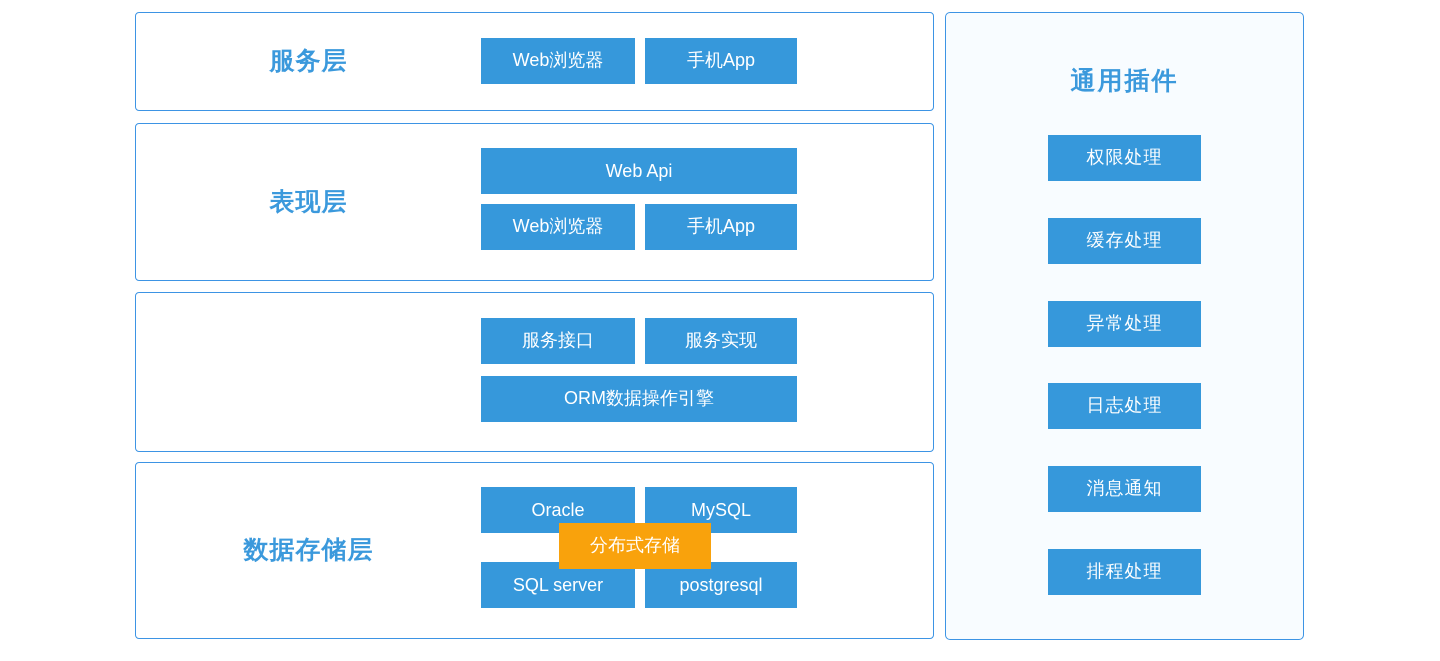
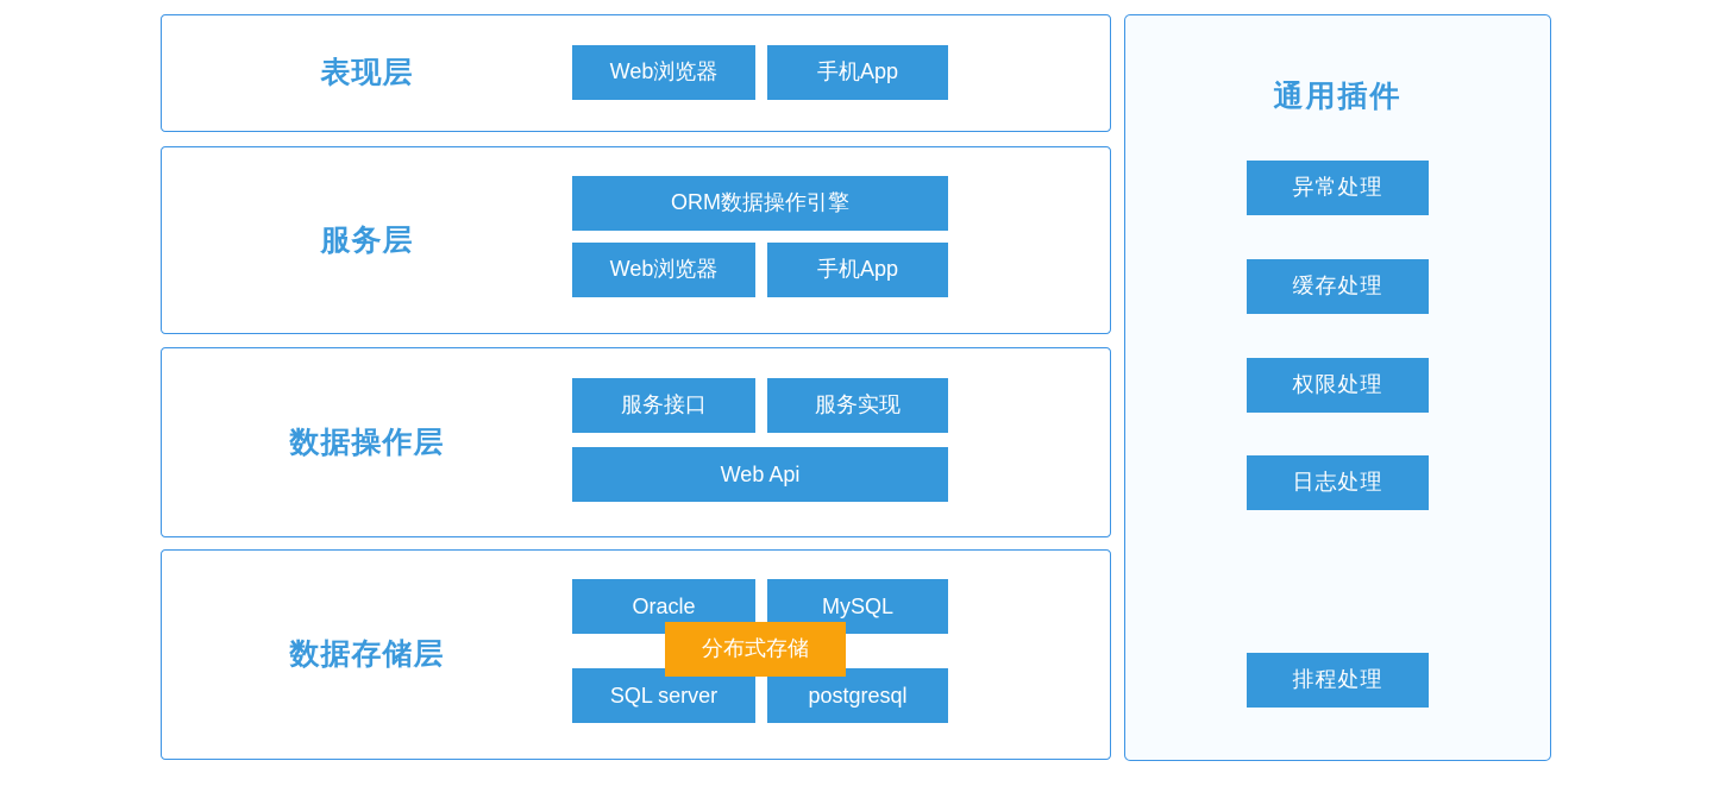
- 服务层
+ 表现层
  Web浏览器
  手机App
- 表现层
+ 服务层
- Web Api
+ ORM数据操作引擎
  Web浏览器
  手机App
+ 数据操作层
  服务接口
  服务实现
- ORM数据操作引擎
+ Web Api
  数据存储层
  Oracle
  MySQL
  SQL server
  postgresql
  分布式存储
  通用插件
- 权限处理
+ 异常处理
  缓存处理
- 异常处理
+ 权限处理
  日志处理
- 消息通知
  排程处理
